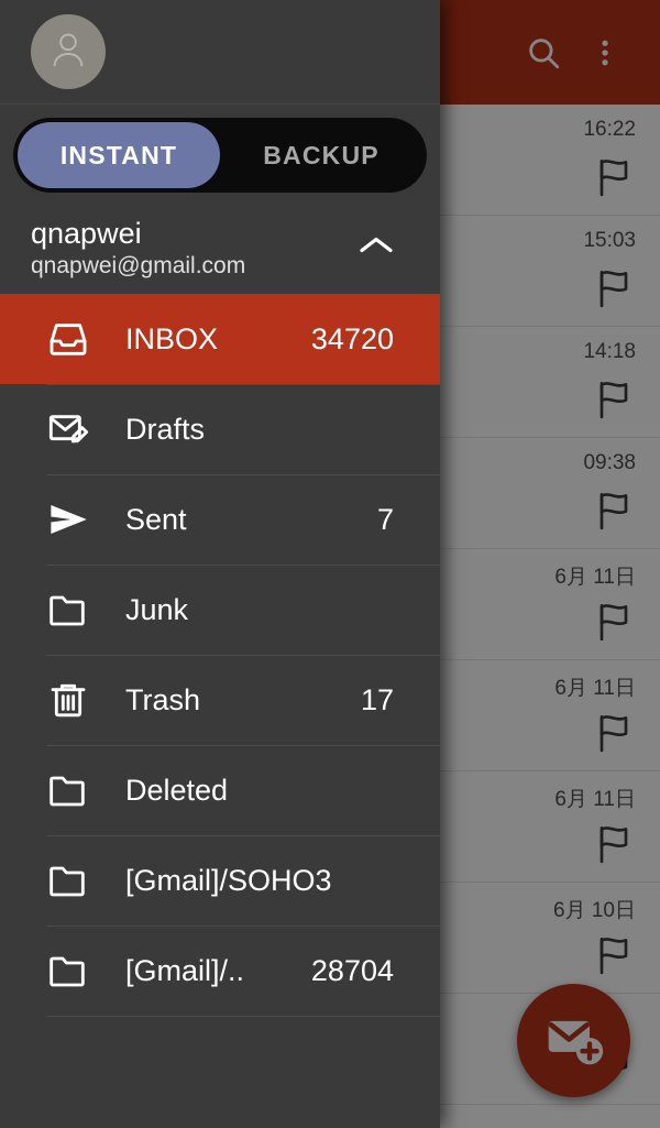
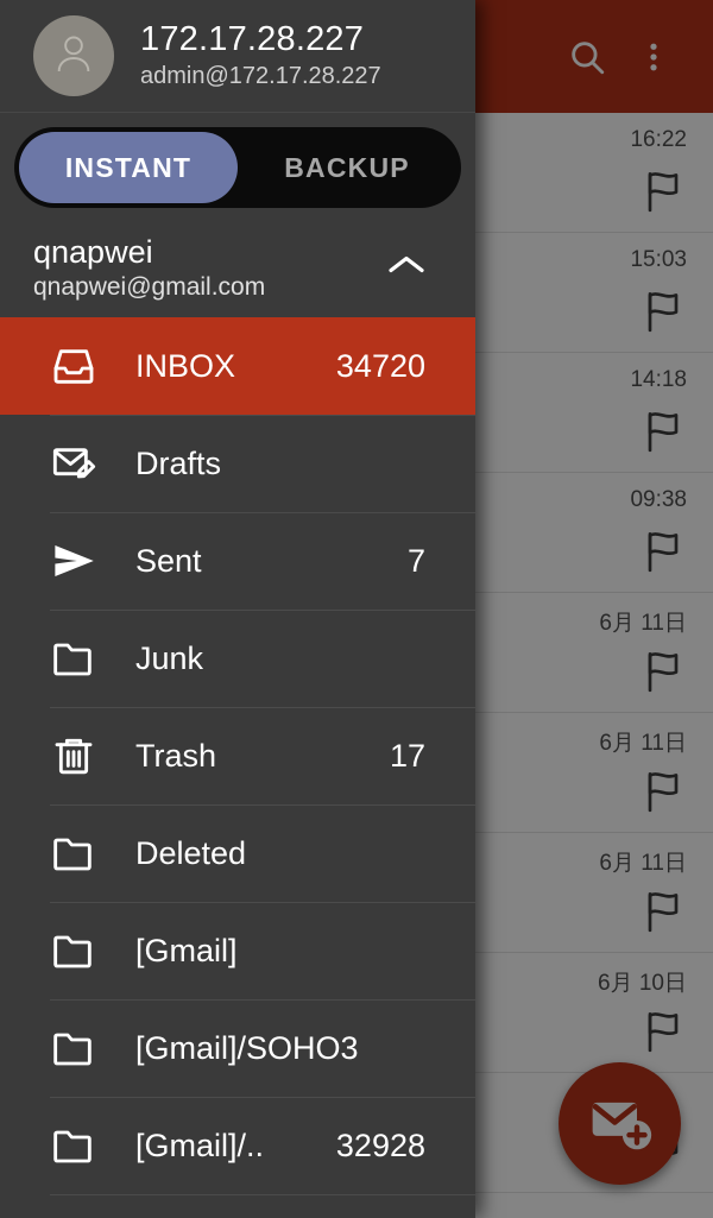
  16:22
  15:03
  14:18
  09:38
  6月 11日
  6月 11日
  6月 11日
  6月 10日
+ 172.17.28.227
+ admin@172.17.28.227
  INSTANT
  BACKUP
  qnapwei
  qnapwei@gmail.com
  INBOX
  34720
  Drafts
  Sent
  7
  Junk
  Trash
  17
  Deleted
+ [Gmail]
  [Gmail]/SOHO3
  [Gmail]/..
- 28704
+ 32928
